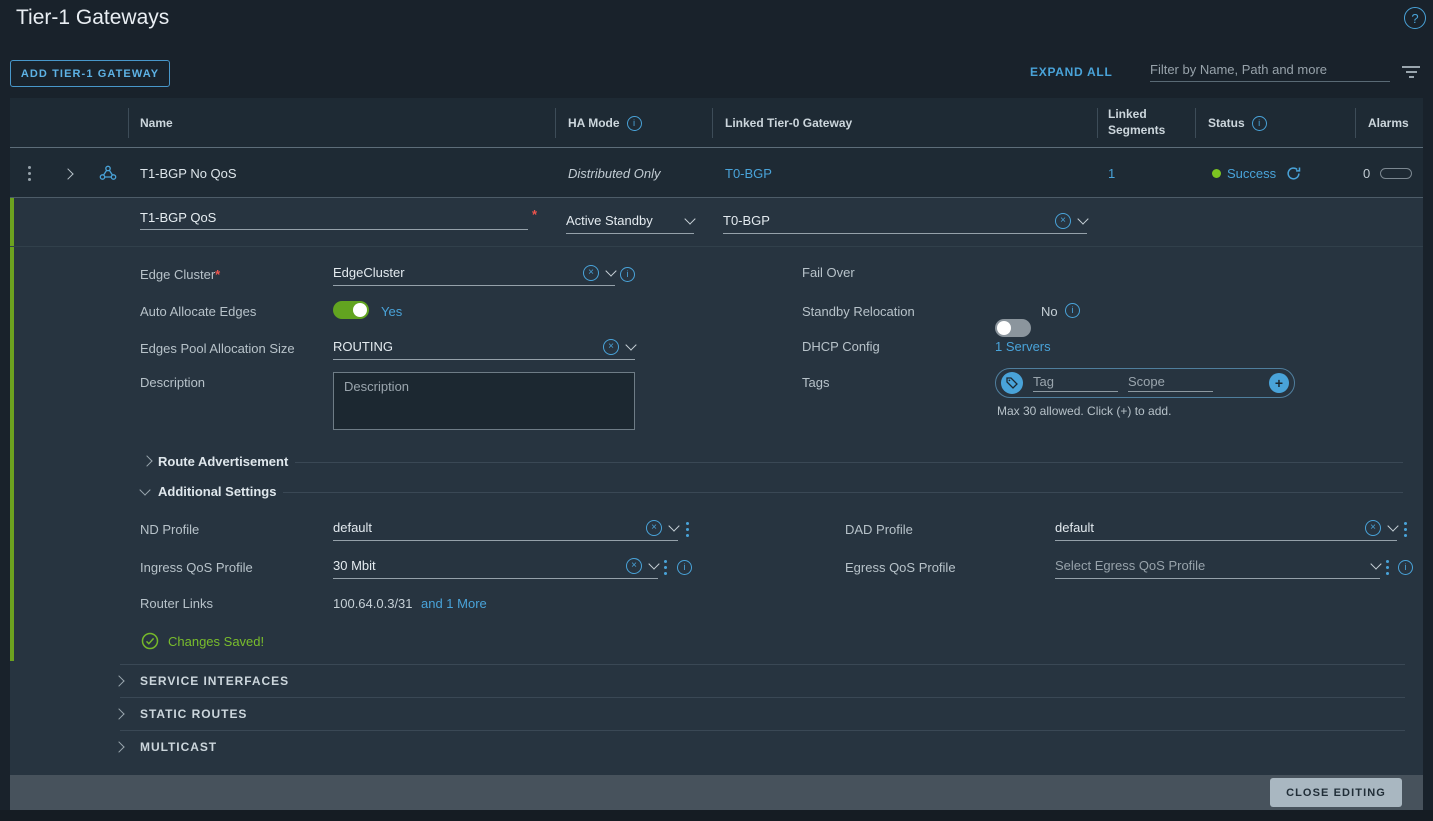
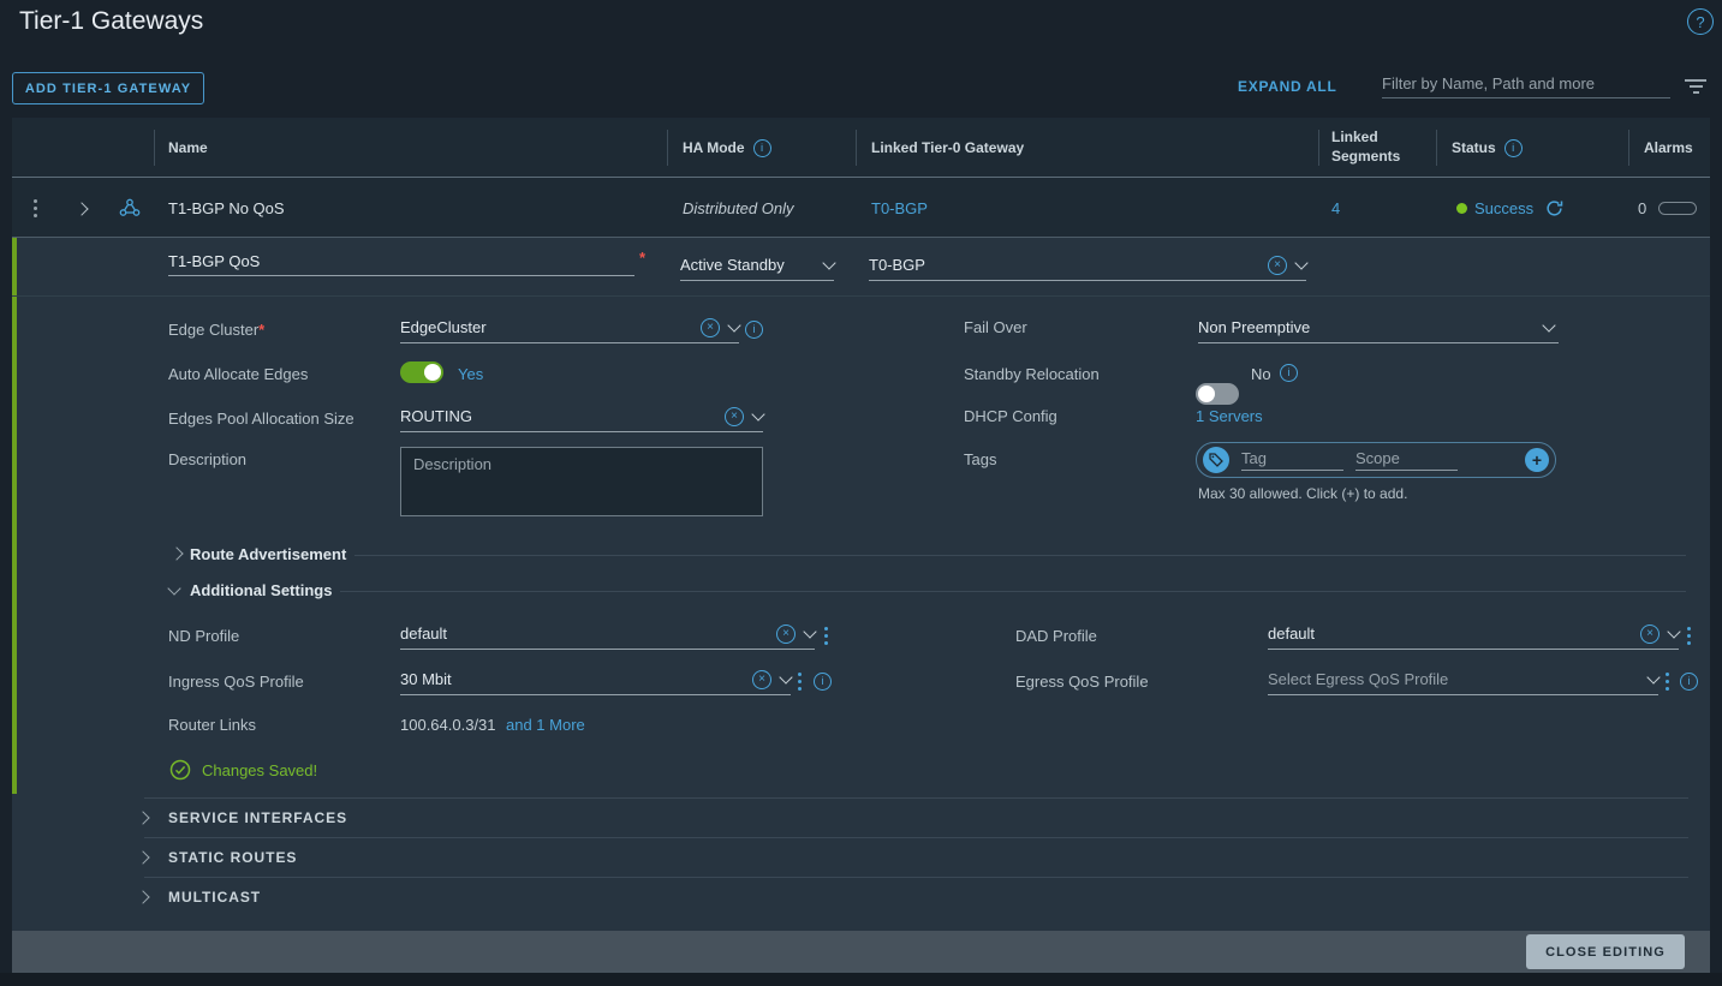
  Tier-1 Gateways
  ?
  ADD TIER-1 GATEWAY
  EXPAND ALL
  Filter by Name, Path and more
  Name
  HA Mode
  i
  Linked Tier-0 Gateway
  Linked Segments
  Status
  i
  Alarms
  T1-BGP No QoS
  Distributed Only
  T0-BGP
- 1
+ 4
  Success
  0
  T1-BGP QoS
  *
  Active Standby
  T0-BGP
  ×
  Edge Cluster*
  EdgeCluster
  ×
  i
  Auto Allocate Edges
  Yes
  Edges Pool Allocation Size
  ROUTING
  ×
  Description
  Description
  Fail Over
+ Non Preemptive
  Standby Relocation
  No
  i
  DHCP Config
  1 Servers
  Tags
  Tag
  Scope
  +
  Max 30 allowed. Click (+) to add.
  Route Advertisement
  Additional Settings
  ND Profile
  default
  ×
  DAD Profile
  default
  ×
  Ingress QoS Profile
  30 Mbit
  ×
  i
  Egress QoS Profile
  Select Egress QoS Profile
  i
  Router Links
  100.64.0.3/31
  and 1 More
  Changes Saved!
  SERVICE INTERFACES
  STATIC ROUTES
  MULTICAST
  CLOSE EDITING
